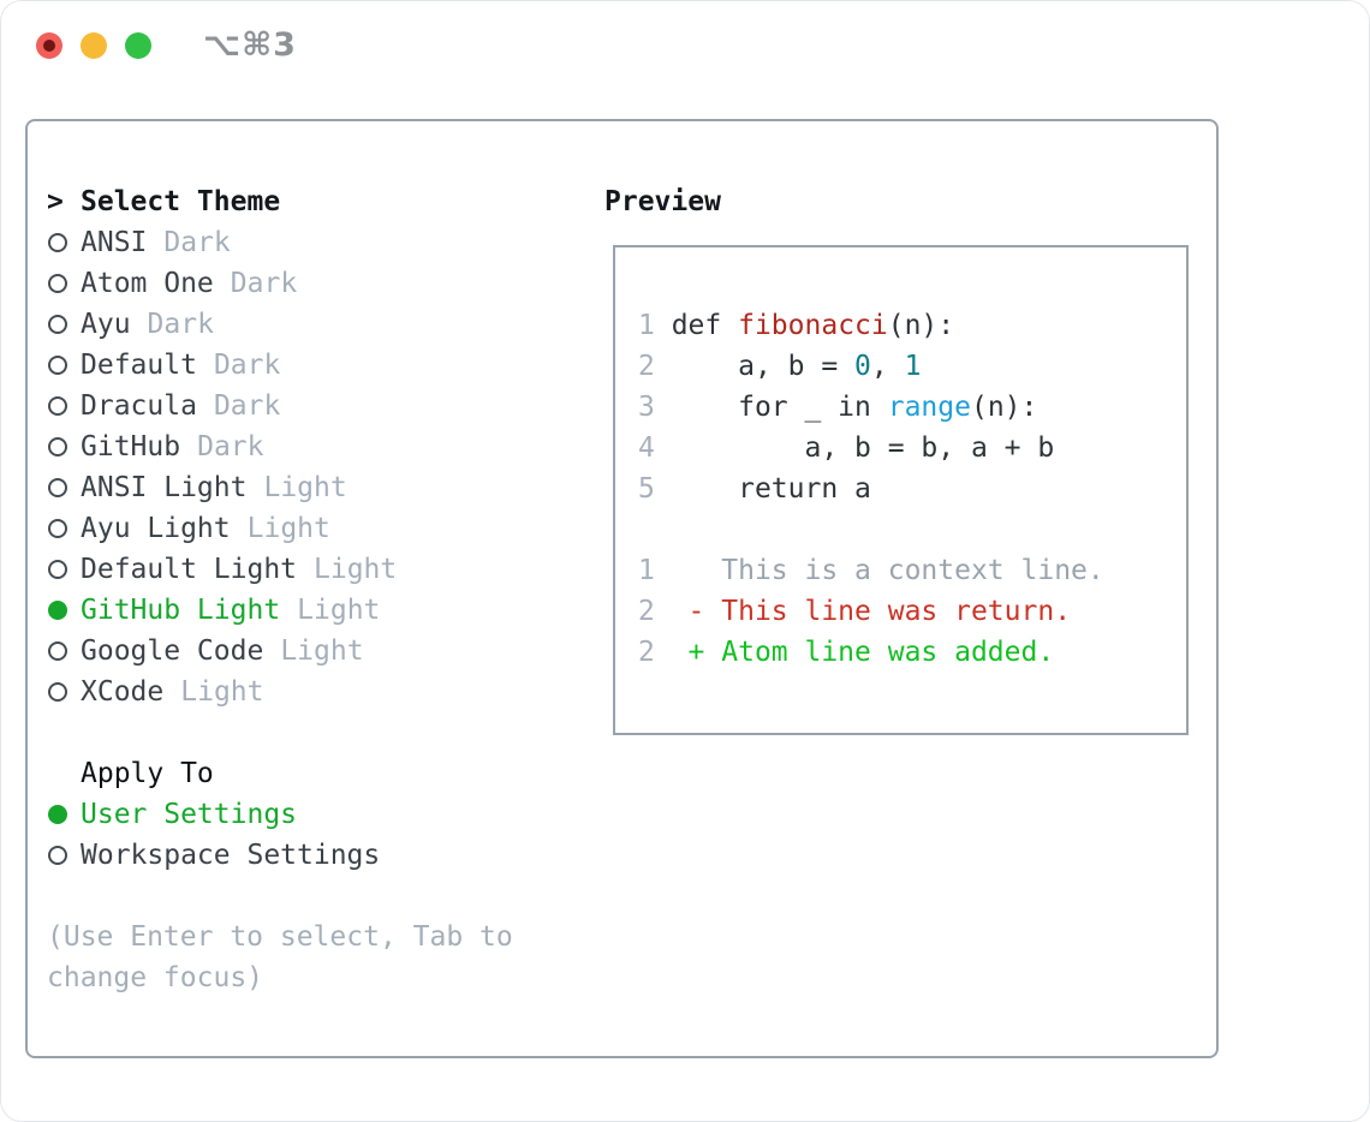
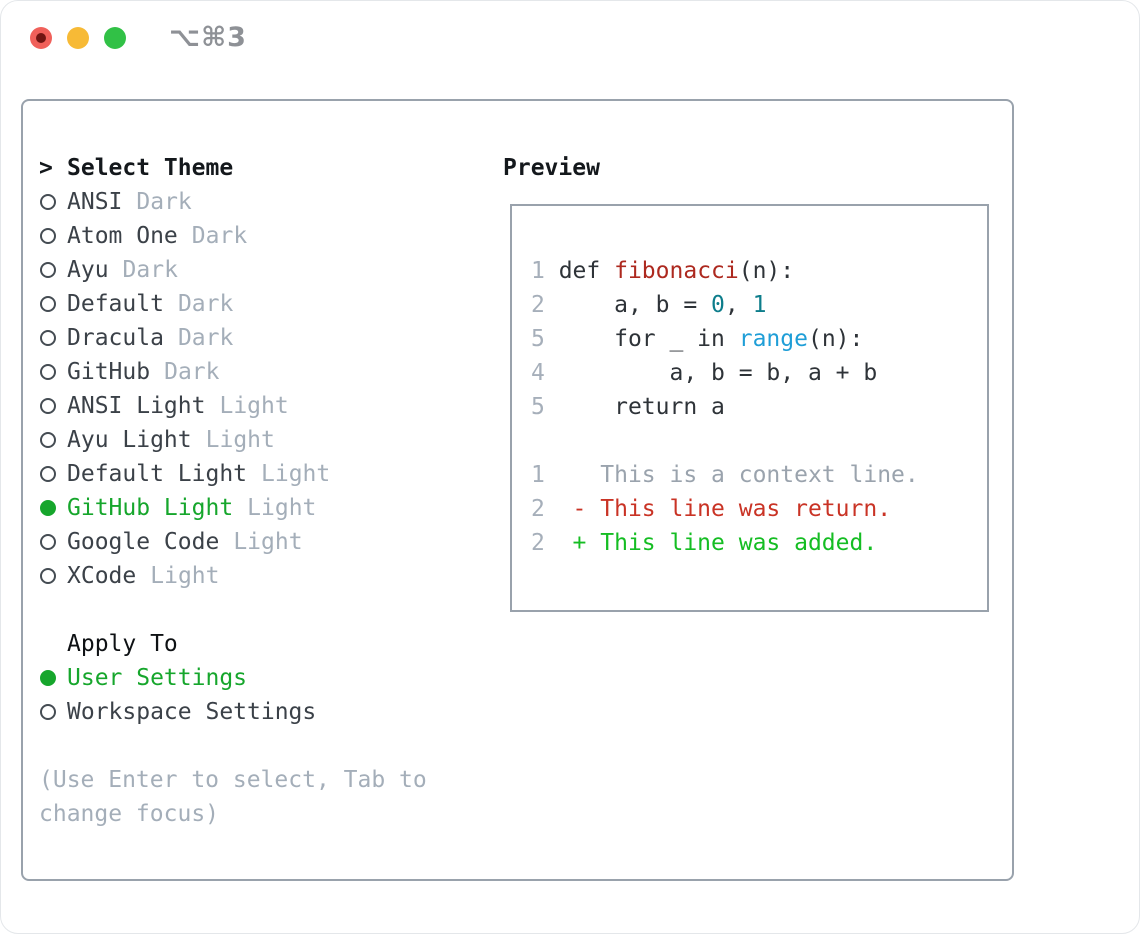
  ⌥⌘3
  >
  Select Theme
  ANSI
  Dark
  Atom One
  Dark
  Ayu
  Dark
  Default
  Dark
  Dracula
  Dark
  GitHub
  Dark
  ANSI Light
  Light
  Ayu Light
  Light
  Default Light
  Light
  GitHub Light
  Light
  Google Code
  Light
  XCode
  Light
  Apply To
  User Settings
  Workspace Settings
  (Use Enter to select, Tab to change focus)
  Preview
  1 def fibonacci(n):
  2 a, b = 0, 1
- 3 for _ in range(n):
+ 5 for _ in range(n):
  4 a, b = b, a + b
  5 return a
  1 This is a context line.
  2 - This line was return.
- 2 + Atom line was added.
+ 2 + This line was added.
